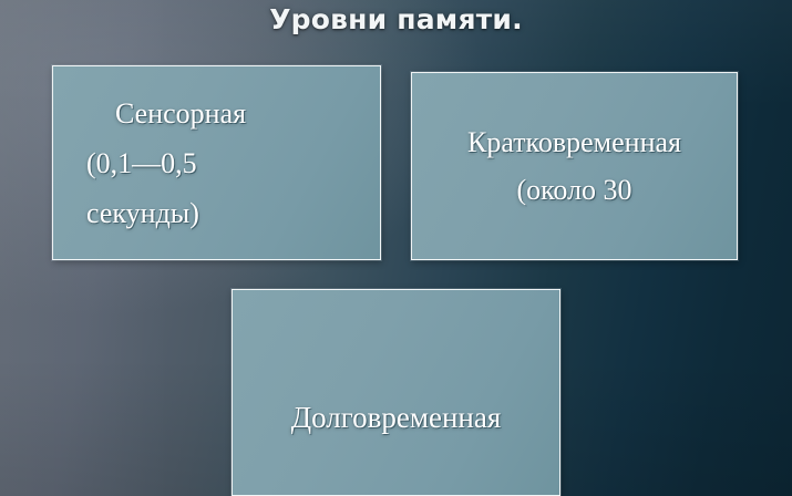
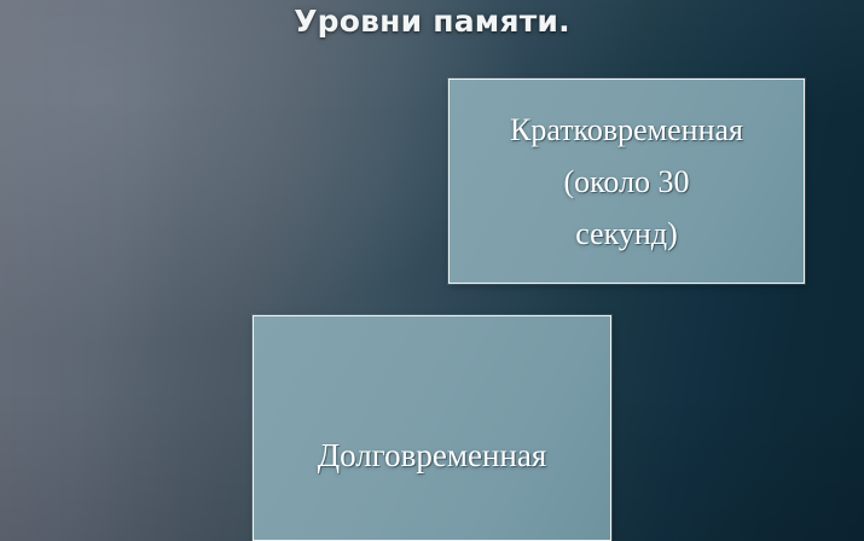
  Уровни памяти.
- Сенсорная
- (0,1—0,5
- секунды)
  Кратковременная
  (около 30
+ секунд)
  Долговременная
